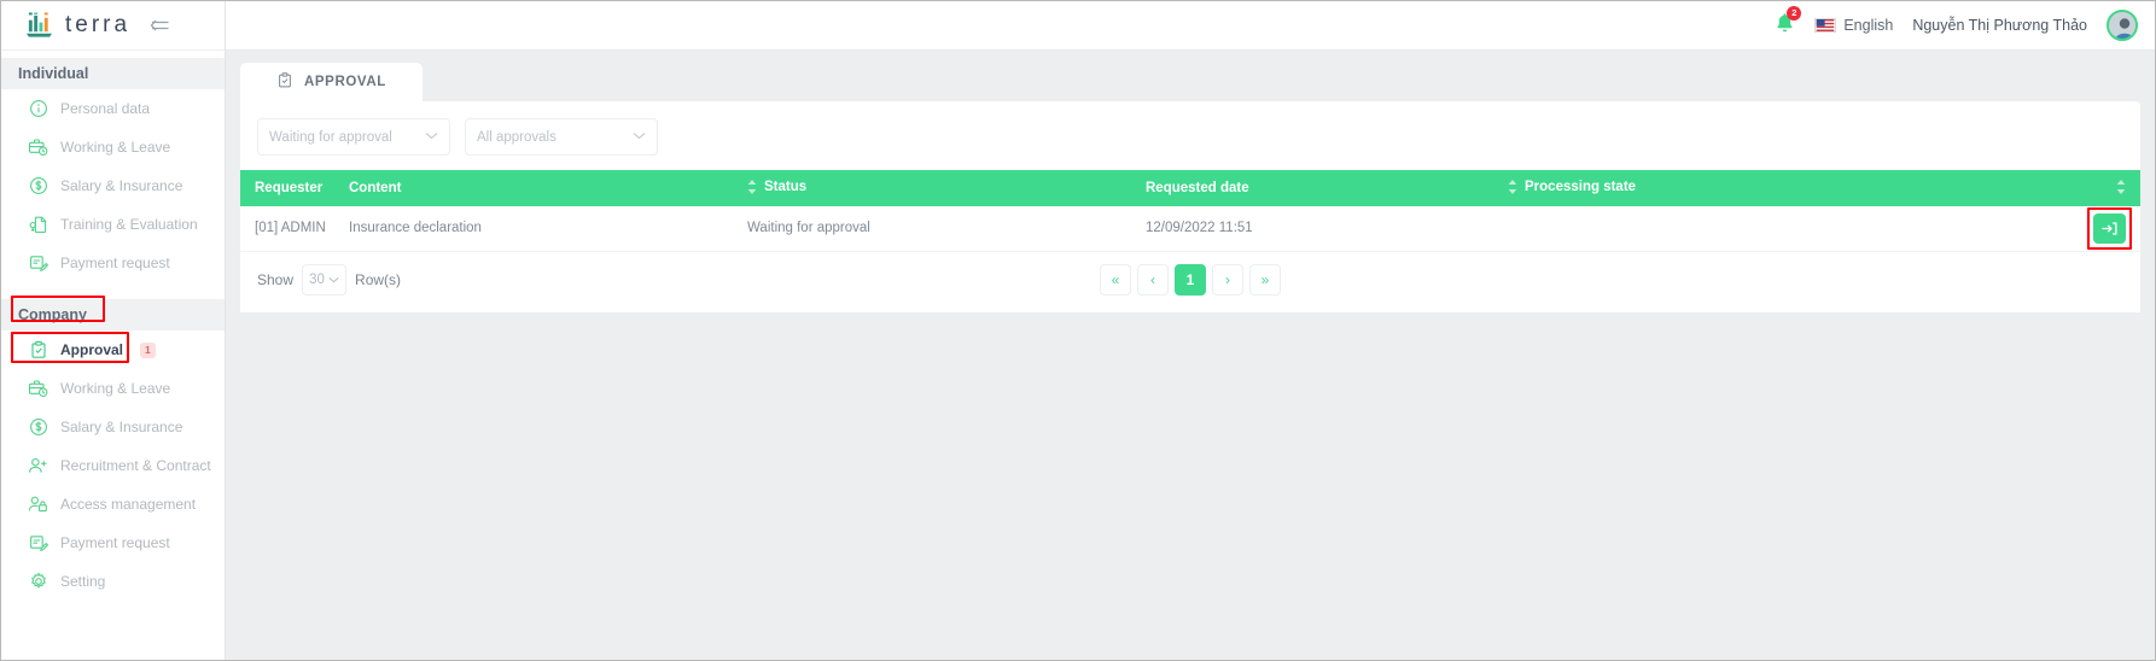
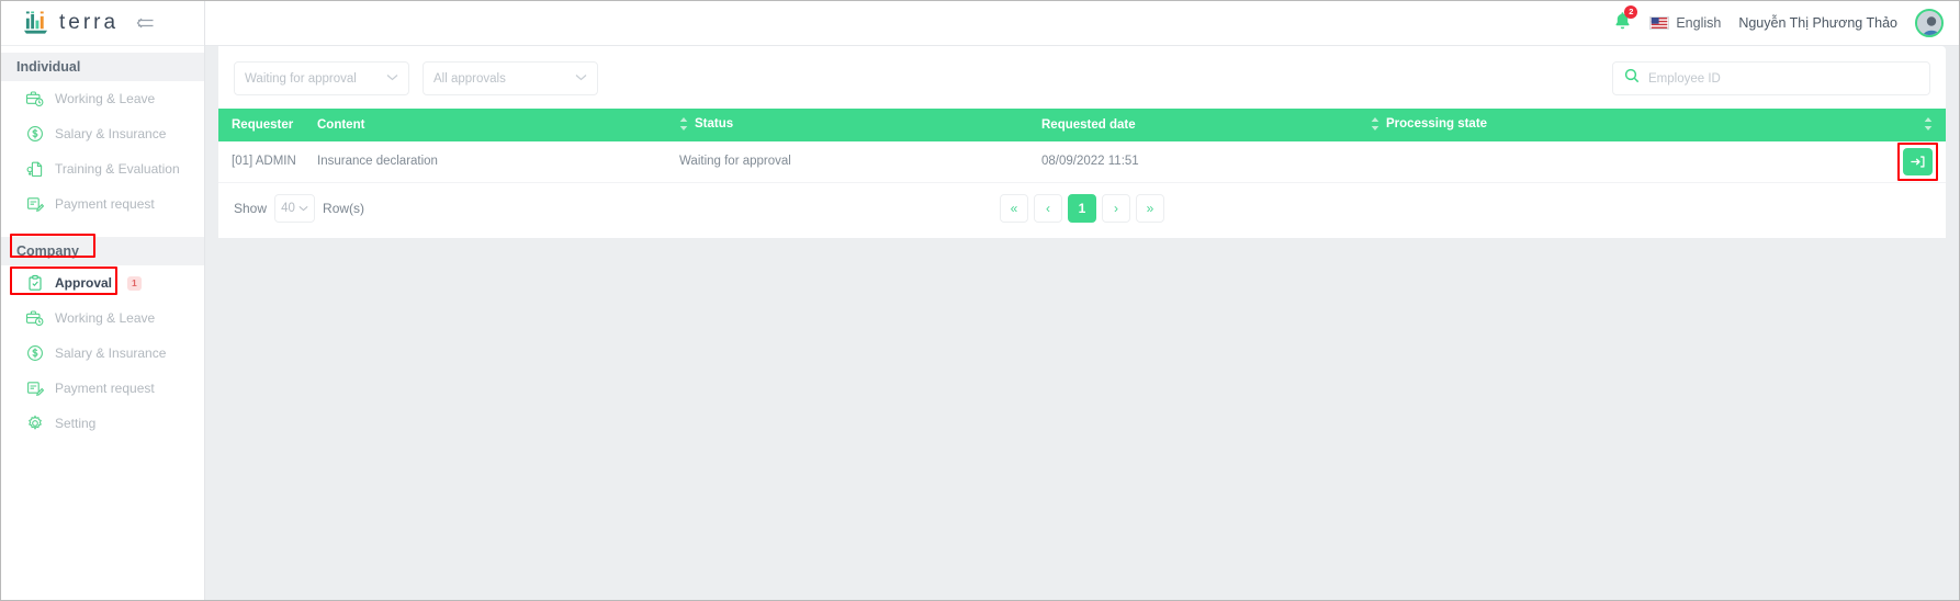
  terra
  Individual
- Personal data
  Working & Leave
  Salary & Insurance
  Training & Evaluation
  Payment request
  Company
  Approval
  1
  Working & Leave
  Salary & Insurance
- Recruitment & Contract
- Access management
  Payment request
  Setting
  2
  English
  Nguyễn Thị Phương Thảo
- APPROVAL
  Waiting for approval
  All approvals
+ Employee ID
  Requester	Content	Status	Requested date	Processing state
- [01] ADMIN	Insurance declaration	Waiting for approval	12/09/2022 11:51
+ [01] ADMIN	Insurance declaration	Waiting for approval	08/09/2022 11:51
  Show
- 30
+ 40
  Row(s)
  «
  ‹
  1
  ›
  »
